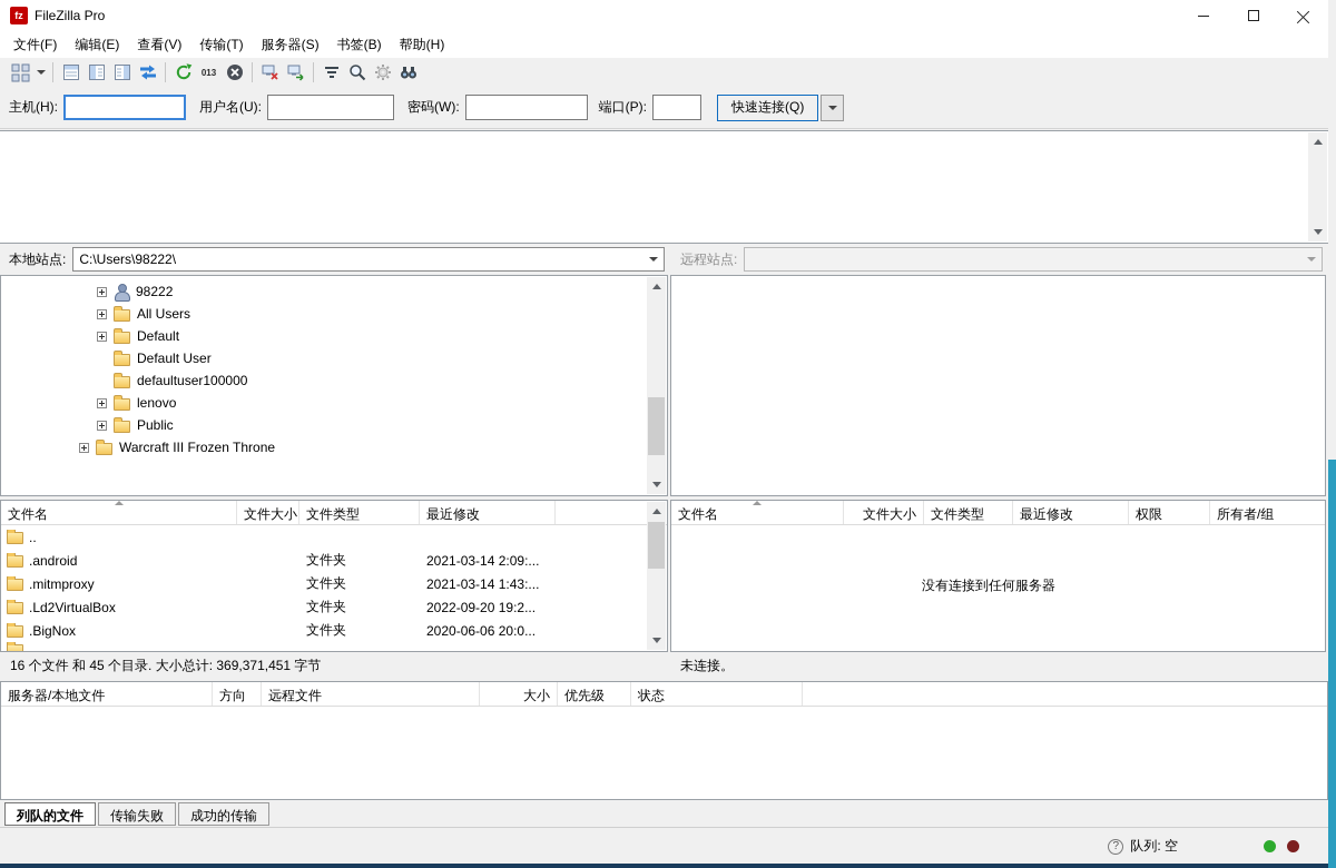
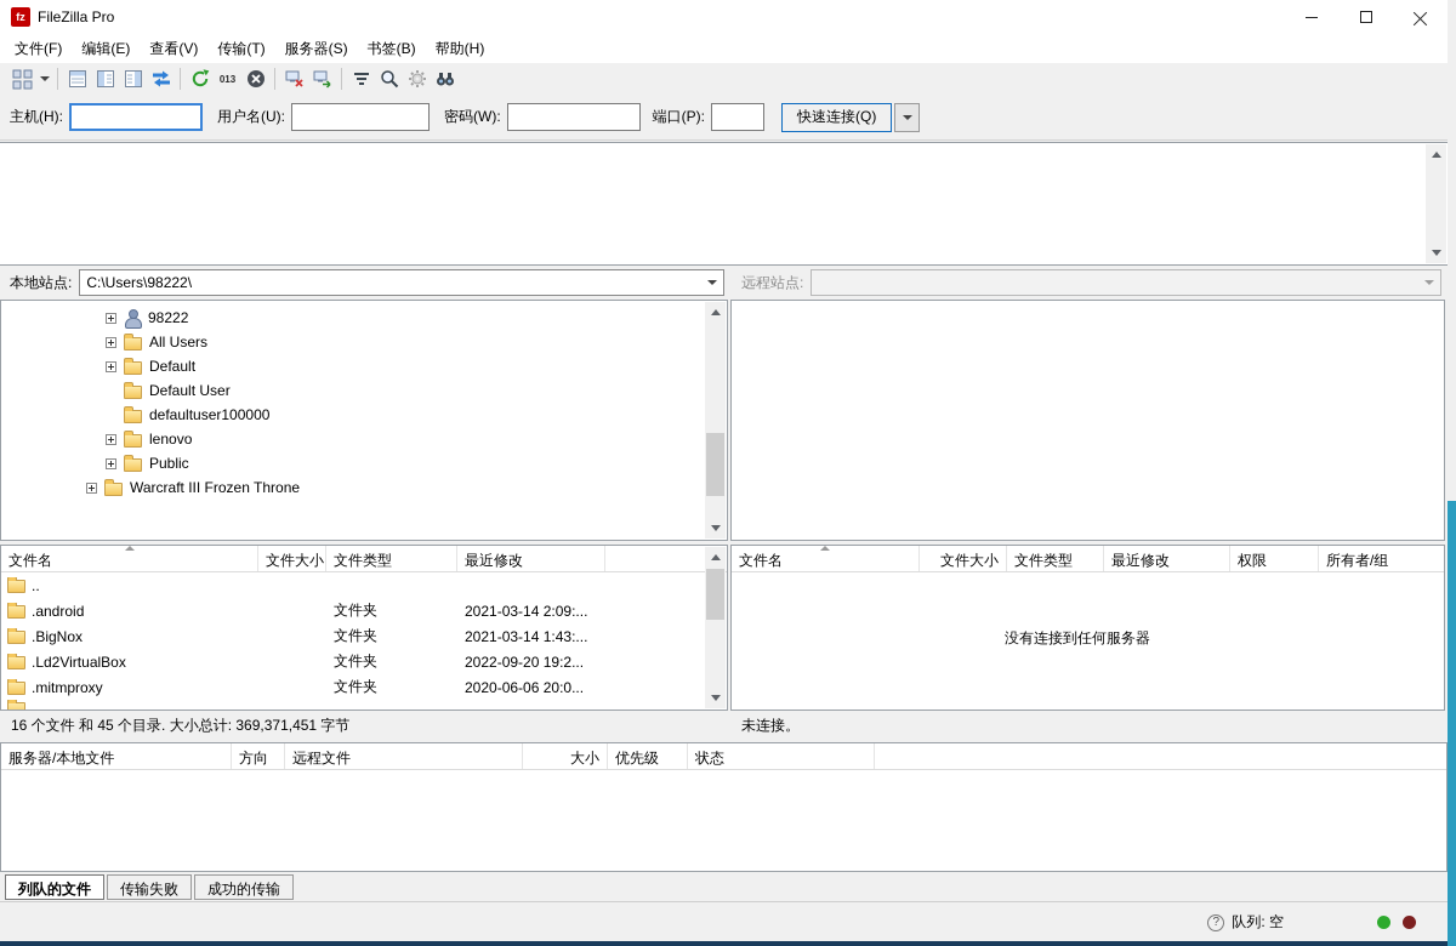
  FileZilla Pro
  文件(F)
  编辑(E)
  查看(V)
  传输(T)
  服务器(S)
  书签(B)
  帮助(H)
  主机(H):
  用户名(U):
  密码(W):
  端口(P):
  快速连接(Q)
  本地站点:
  C:\Users\98222\
  远程站点:
  98222
  All Users
  Default
  Default User
  defaultuser100000
  lenovo
  Public
  Warcraft III Frozen Throne
  文件名
  文件大小
  文件类型
  最近修改
  ..
  .android
  文件夹
  2021-03-14 2:09:...
- .mitmproxy
+ .BigNox
  文件夹
  2021-03-14 1:43:...
  .Ld2VirtualBox
  文件夹
  2022-09-20 19:2...
- .BigNox
+ .mitmproxy
  文件夹
  2020-06-06 20:0...
  文件名
  文件大小
  文件类型
  最近修改
  权限
  所有者/组
  没有连接到任何服务器
  16 个文件 和 45 个目录. 大小总计: 369,371,451 字节
  未连接。
  服务器/本地文件
  方向
  远程文件
  大小
  优先级
  状态
  列队的文件
  传输失败
  成功的传输
  队列: 空
